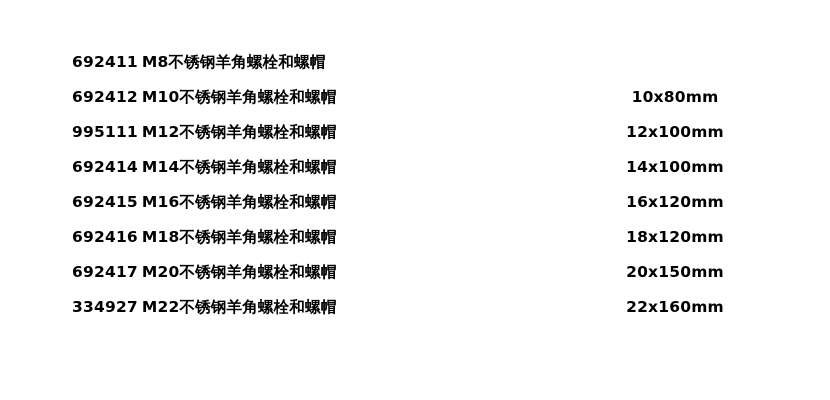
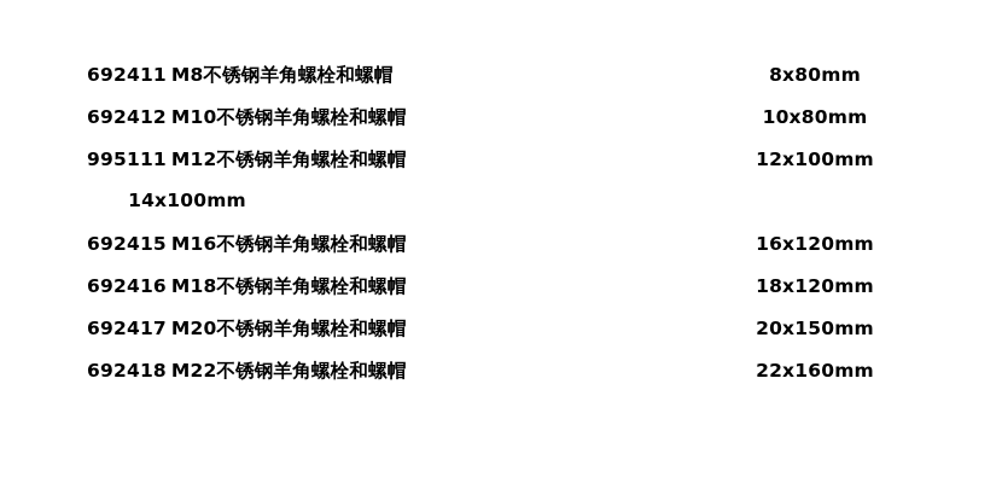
  692411 M8不锈钢羊角螺栓和螺帽
+ 8x80mm
  692412 M10不锈钢羊角螺栓和螺帽
  10x80mm
  995111 M12不锈钢羊角螺栓和螺帽
  12x100mm
- 692414 M14不锈钢羊角螺栓和螺帽
  14x100mm
  692415 M16不锈钢羊角螺栓和螺帽
  16x120mm
  692416 M18不锈钢羊角螺栓和螺帽
  18x120mm
  692417 M20不锈钢羊角螺栓和螺帽
  20x150mm
- 334927 M22不锈钢羊角螺栓和螺帽
+ 692418 M22不锈钢羊角螺栓和螺帽
  22x160mm
